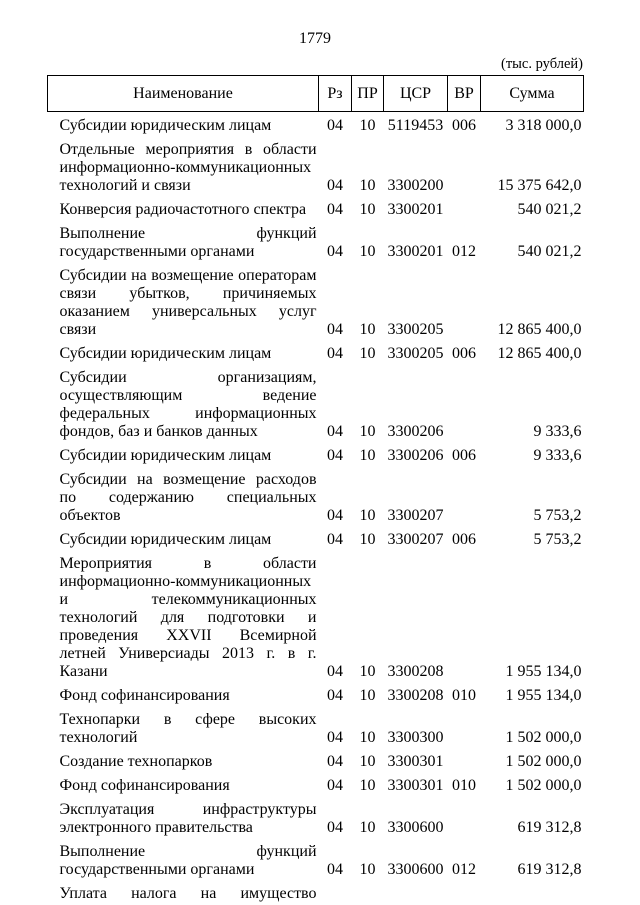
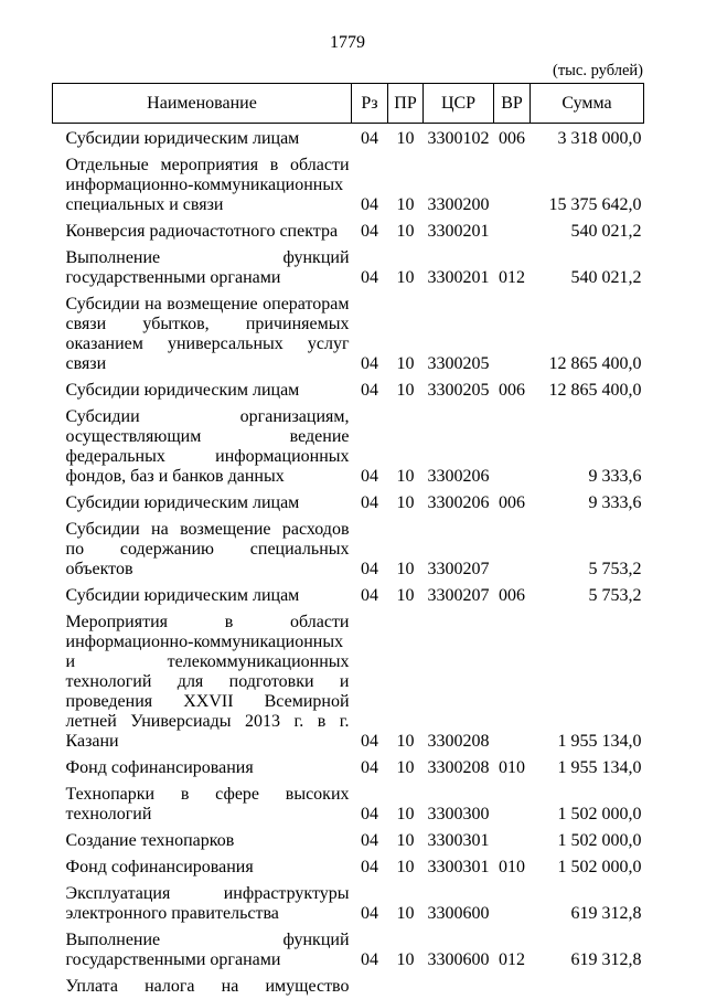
  1779
  (тыс. рублей)
  Наименование	Рз	ПР	ЦСР	ВР	Сумма
- Субсидии юридическим лицам	04	10	5119453	006	3 318 000,0
+ Субсидии юридическим лицам	04	10	3300102	006	3 318 000,0
- Отдельные мероприятия в области информационно-коммуникационных технологий и связи	04	10	3300200		15 375 642,0
+ Отдельные мероприятия в области информационно-коммуникационных специальных и связи	04	10	3300200		15 375 642,0
  Конверсия радиочастотного спектра	04	10	3300201		540 021,2
  Выполнение функций государственными органами	04	10	3300201	012	540 021,2
  Субсидии на возмещение операторам связи убытков, причиняемых оказанием универсальных услуг связи	04	10	3300205		12 865 400,0
  Субсидии юридическим лицам	04	10	3300205	006	12 865 400,0
  Субсидии организациям, осуществляющим ведение федеральных информационных фондов, баз и банков данных	04	10	3300206		9 333,6
  Субсидии юридическим лицам	04	10	3300206	006	9 333,6
  Субсидии на возмещение расходов по содержанию специальных объектов	04	10	3300207		5 753,2
  Субсидии юридическим лицам	04	10	3300207	006	5 753,2
  Мероприятия в области информационно-коммуникационных и телекоммуникационных технологий для подготовки и проведения XXVII Всемирной летней Универсиады 2013 г. в г. Казани	04	10	3300208		1 955 134,0
  Фонд софинансирования	04	10	3300208	010	1 955 134,0
  Технопарки в сфере высоких технологий	04	10	3300300		1 502 000,0
  Создание технопарков	04	10	3300301		1 502 000,0
  Фонд софинансирования	04	10	3300301	010	1 502 000,0
  Эксплуатация инфраструктуры электронного правительства	04	10	3300600		619 312,8
  Выполнение функций государственными органами	04	10	3300600	012	619 312,8
